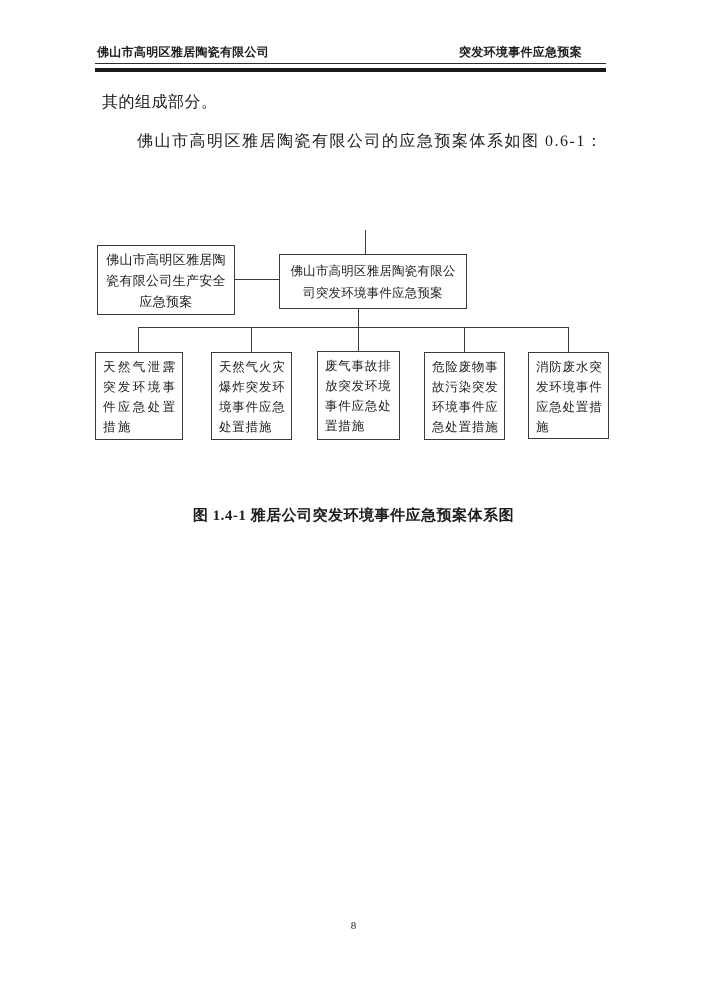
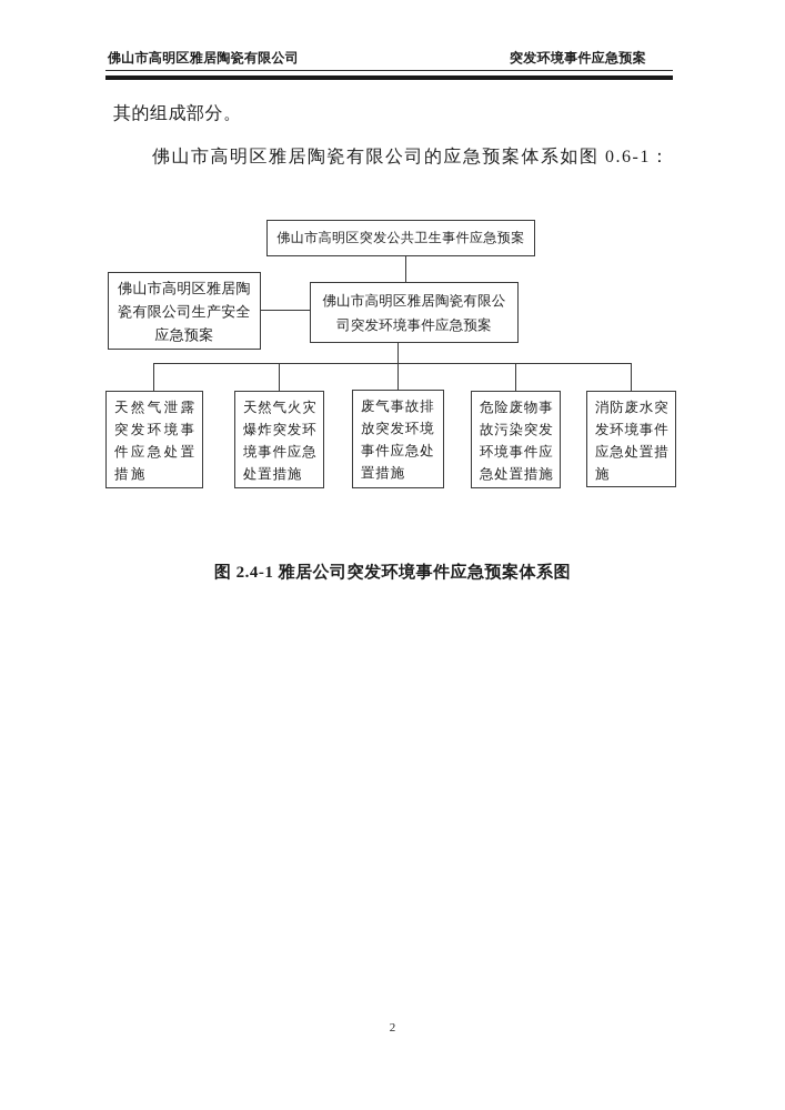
  佛山市高明区雅居陶瓷有限公司
  突发环境事件应急预案
  其的组成部分。
  佛山市高明区雅居陶瓷有限公司的应急预案体系如图 0.6-1：
+ 佛山市高明区突发公共卫生事件应急预案
  佛山市高明区雅居陶
  瓷有限公司生产安全
  应急预案
  佛山市高明区雅居陶瓷有限公
  司突发环境事件应急预案
  天然气泄露
  突发环境事
  件应急处置
  措施
  天然气火灾
  爆炸突发环
  境事件应急
  处置措施
  废气事故排
  放突发环境
  事件应急处
  置措施
  危险废物事
  故污染突发
  环境事件应
  急处置措施
  消防废水突
  发环境事件
  应急处置措
  施
- 图 1.4-1 雅居公司突发环境事件应急预案体系图
+ 图 2.4-1 雅居公司突发环境事件应急预案体系图
- 8
+ 2
